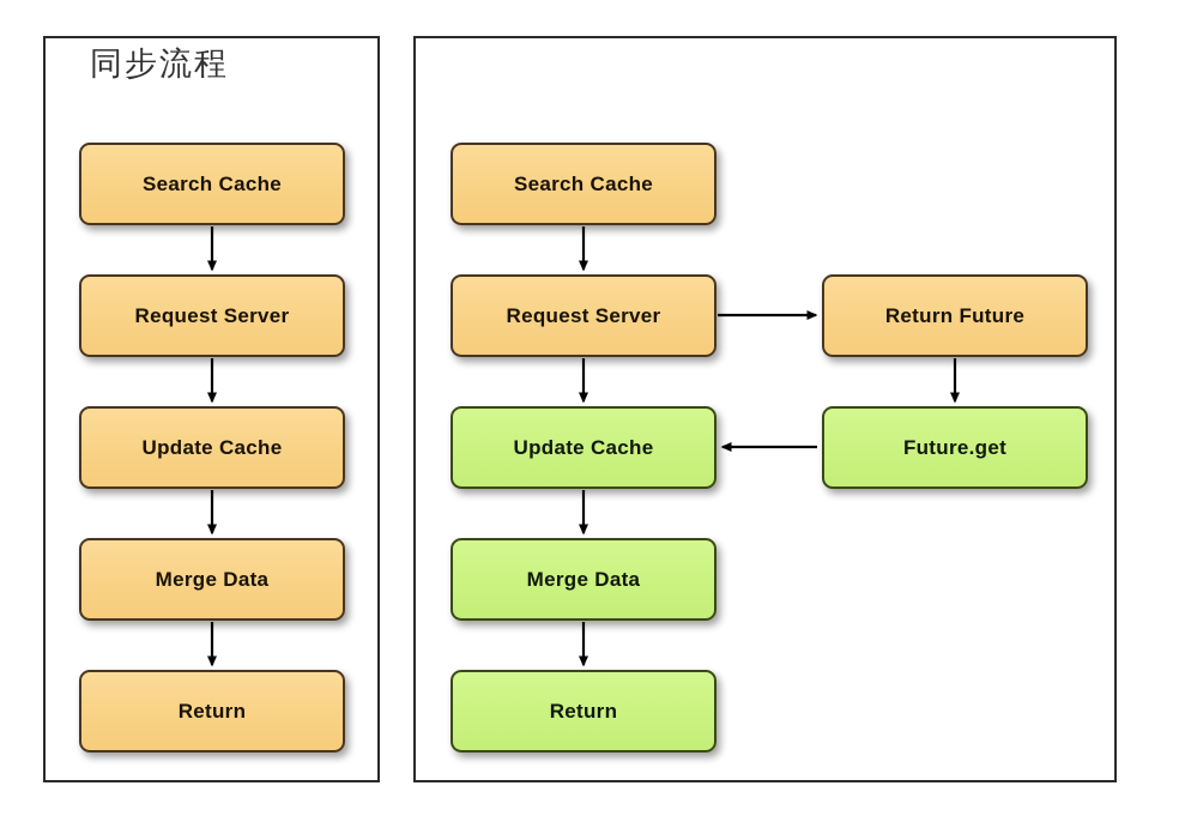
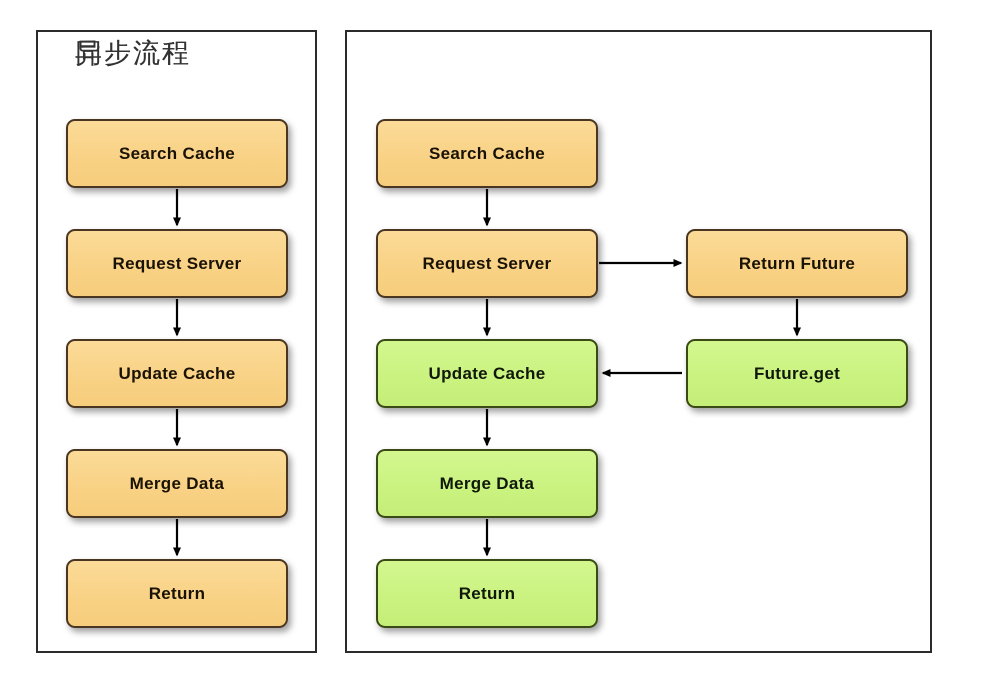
  同步流程
+ 异步流程
  Search Cache
  Request Server
  Update Cache
  Merge Data
  Return
  Search Cache
  Request Server
  Update Cache
  Merge Data
  Return
  Return Future
  Future.get
